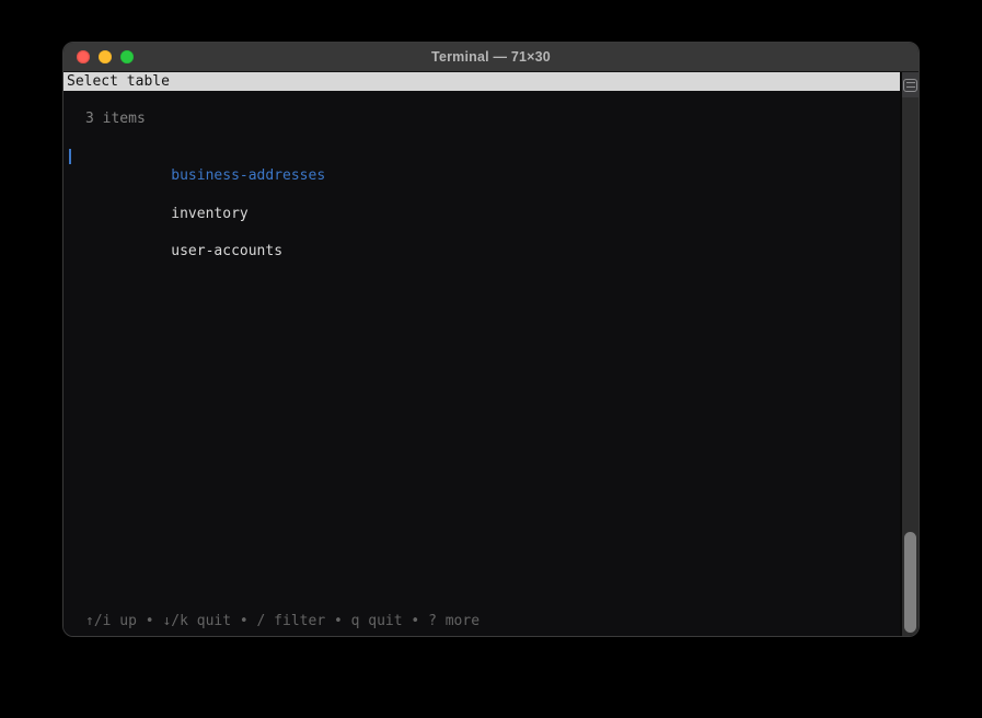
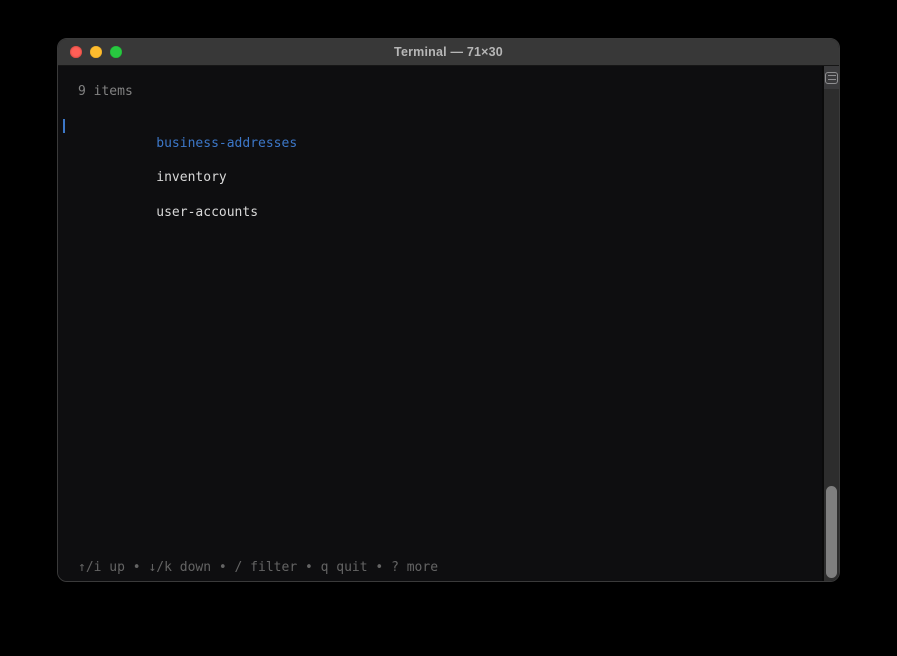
  Terminal — 71×30
- Select table
- 3 items
+ 9 items
  business-addresses
  inventory
  user-accounts
- ↑/i up • ↓/k quit • / filter • q quit • ? more
+ ↑/i up • ↓/k down • / filter • q quit • ? more
